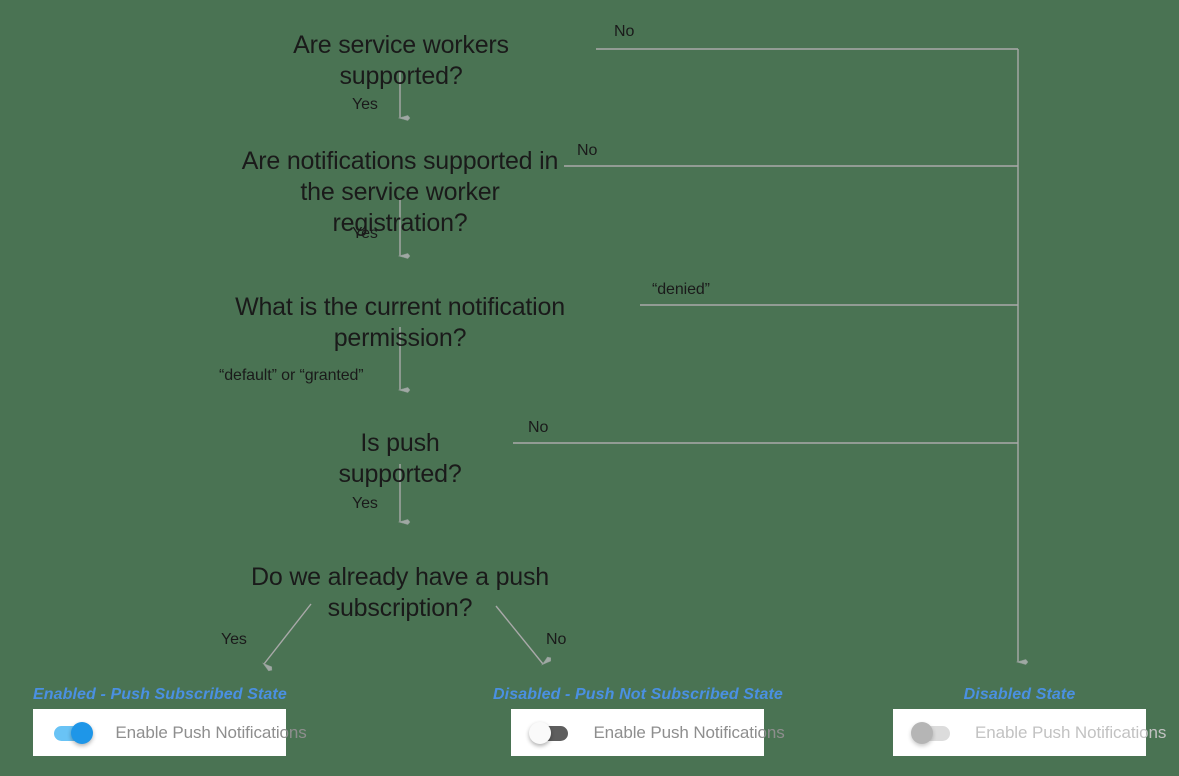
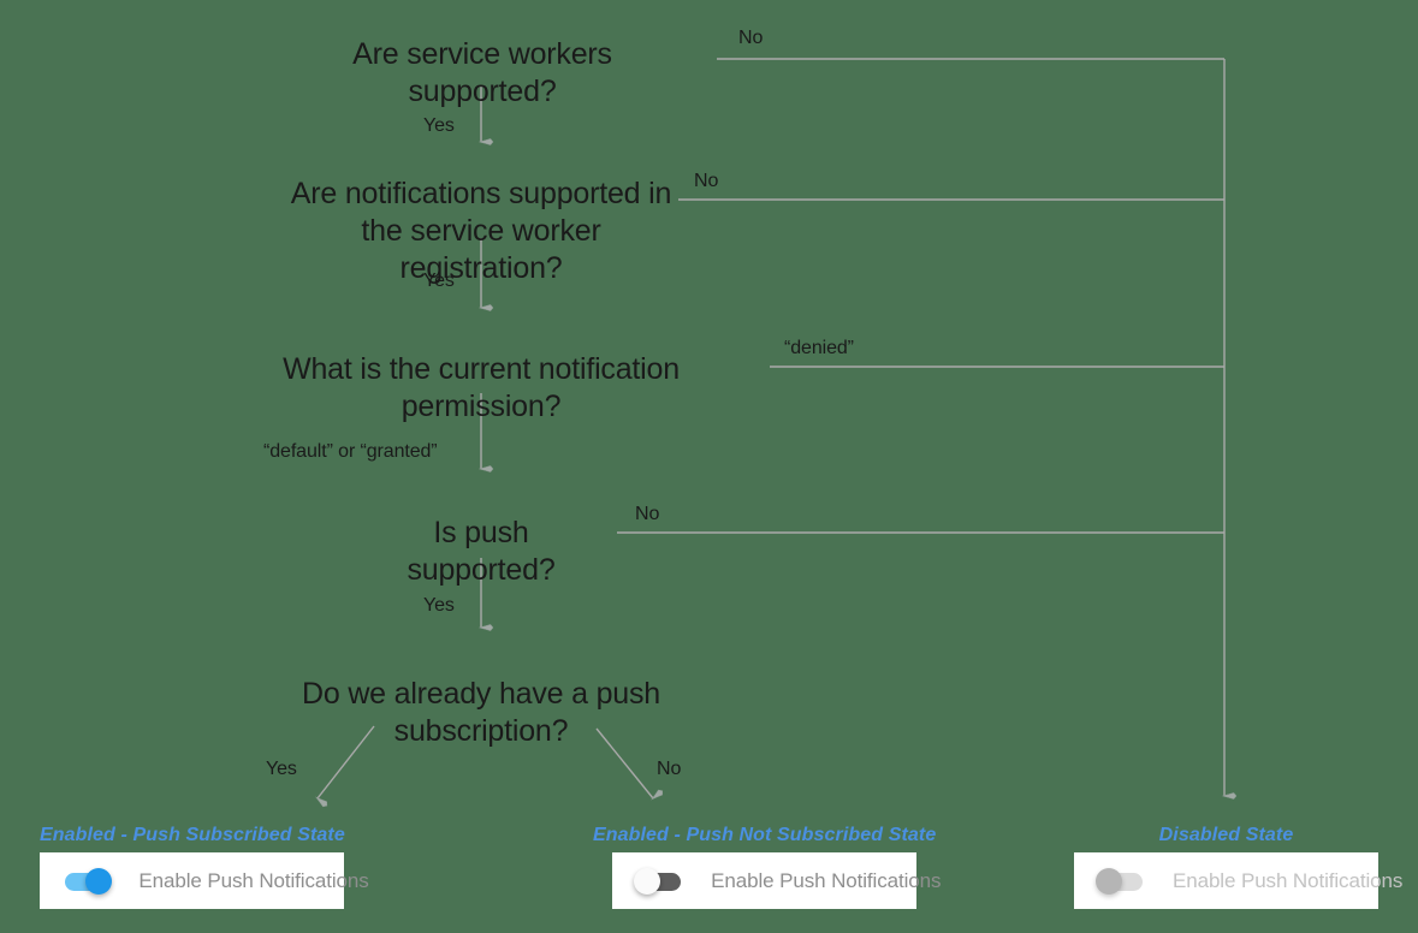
  Are service workers supported?
  Are notifications supported in
  the service worker registration?
  What is the current notification permission?
  Is push supported?
  Do we already have a push subscription?
  No
  Yes
  No
  Yes
  “denied”
  “default” or “granted”
  No
  Yes
  Yes
  No
  Enabled - Push Subscribed State
  Enable Push Notifications
- Disabled - Push Not Subscribed State
+ Enabled - Push Not Subscribed State
  Enable Push Notifications
  Disabled State
  Enable Push Notifications
